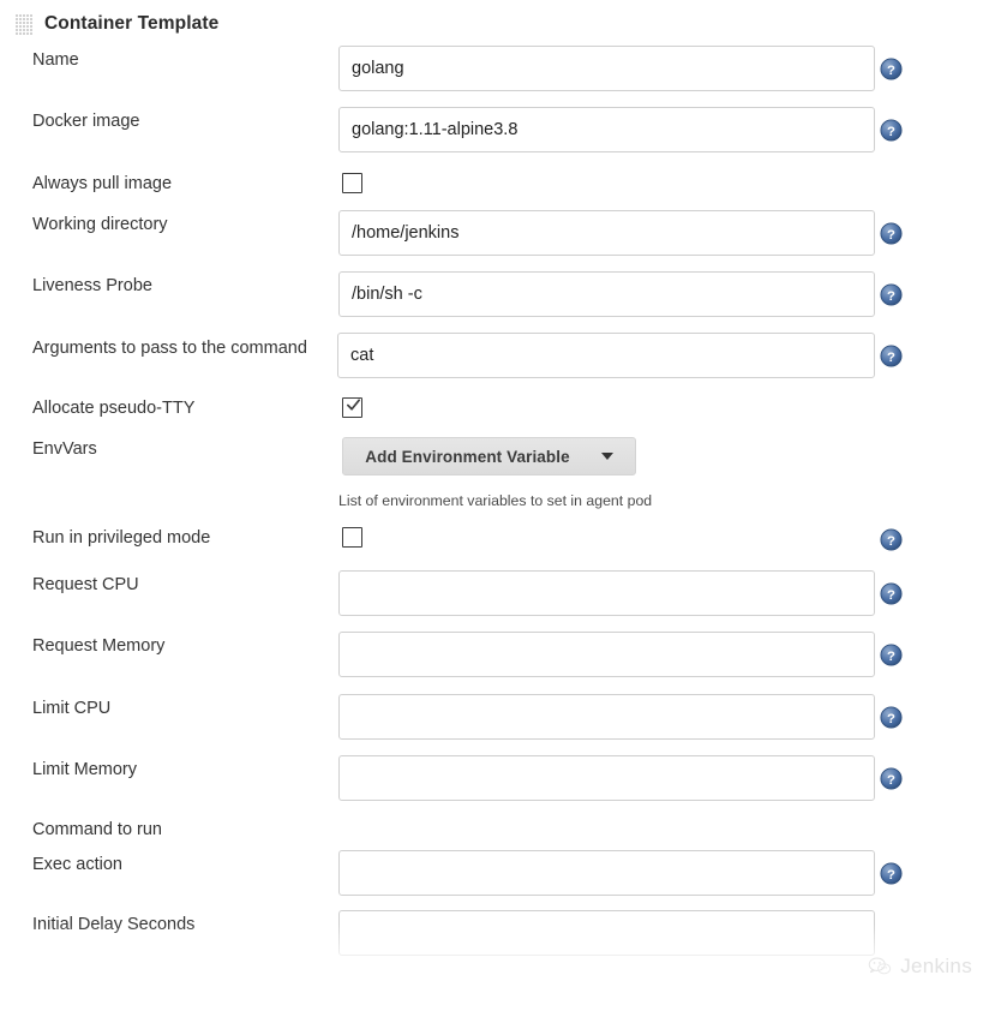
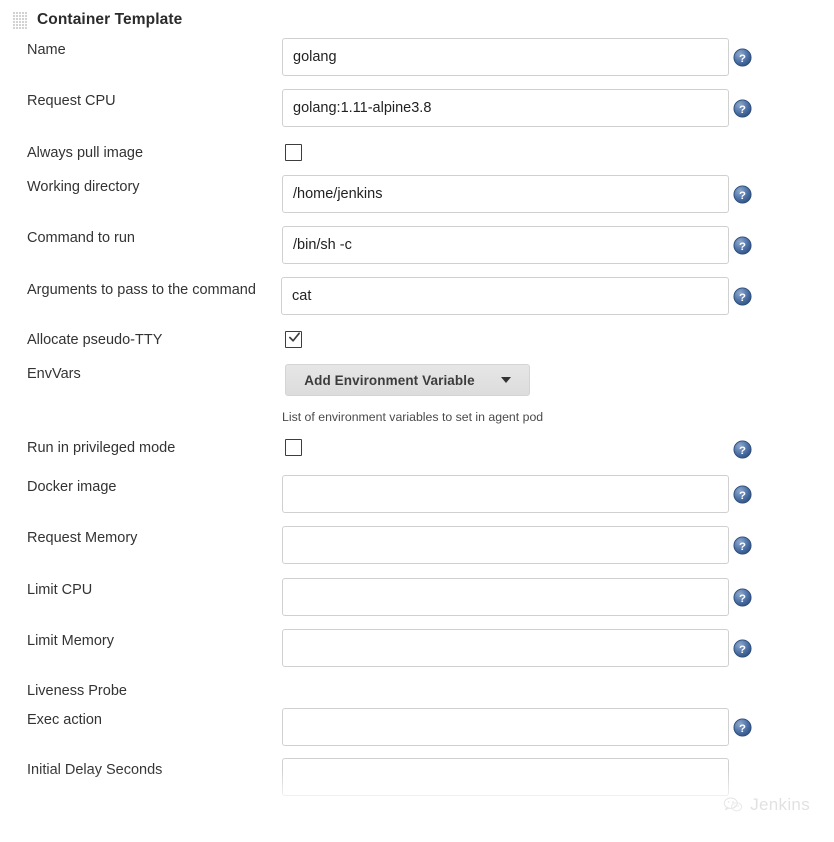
  Container Template
  Name
  golang
  ?
- Docker image
+ Request CPU
  golang:1.11-alpine3.8
  ?
  Always pull image
  Working directory
  /home/jenkins
  ?
- Liveness Probe
+ Command to run
  /bin/sh -c
  ?
  Arguments to pass to the command
  cat
  ?
  Allocate pseudo-TTY
  EnvVars
  Add Environment Variable
  List of environment variables to set in agent pod
  Run in privileged mode
  ?
- Request CPU
+ Docker image
  ?
  Request Memory
  ?
  Limit CPU
  ?
  Limit Memory
  ?
- Command to run
+ Liveness Probe
  Exec action
  ?
  Jenkins
